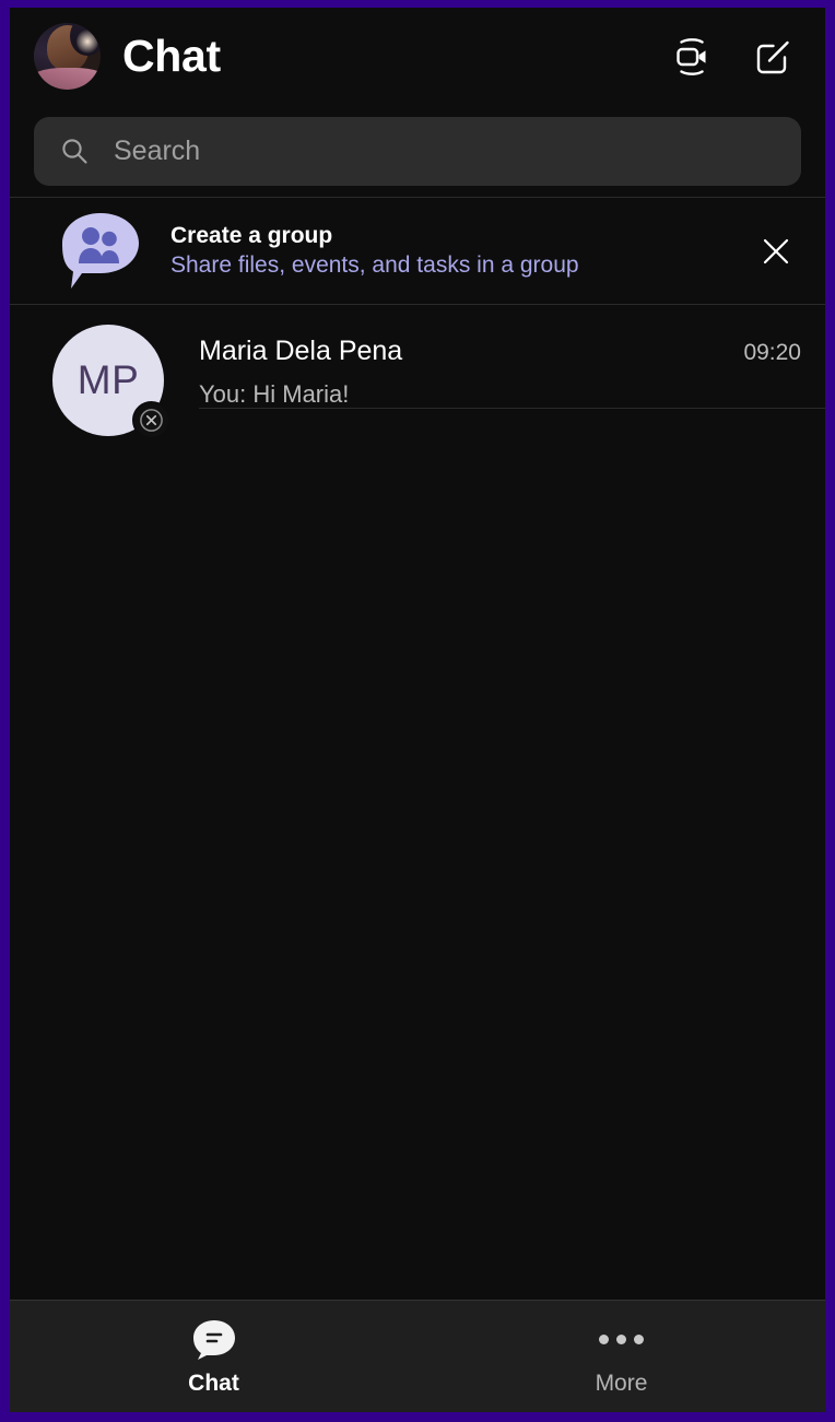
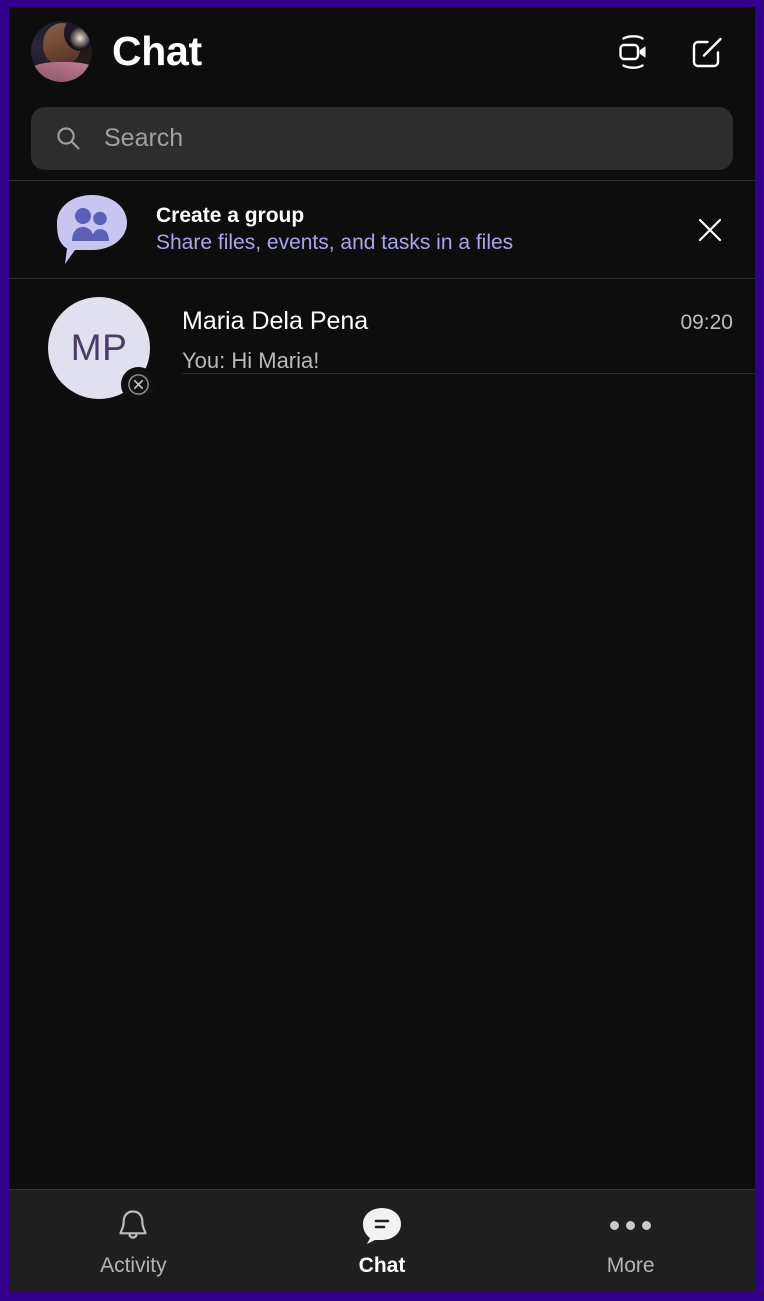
  Chat
  Search
  Create a group
- Share files, events, and tasks in a group
+ Share files, events, and tasks in a files
  MP
  Maria Dela Pena
  09:20
  You: Hi Maria!
+ Activity
  Chat
  More
